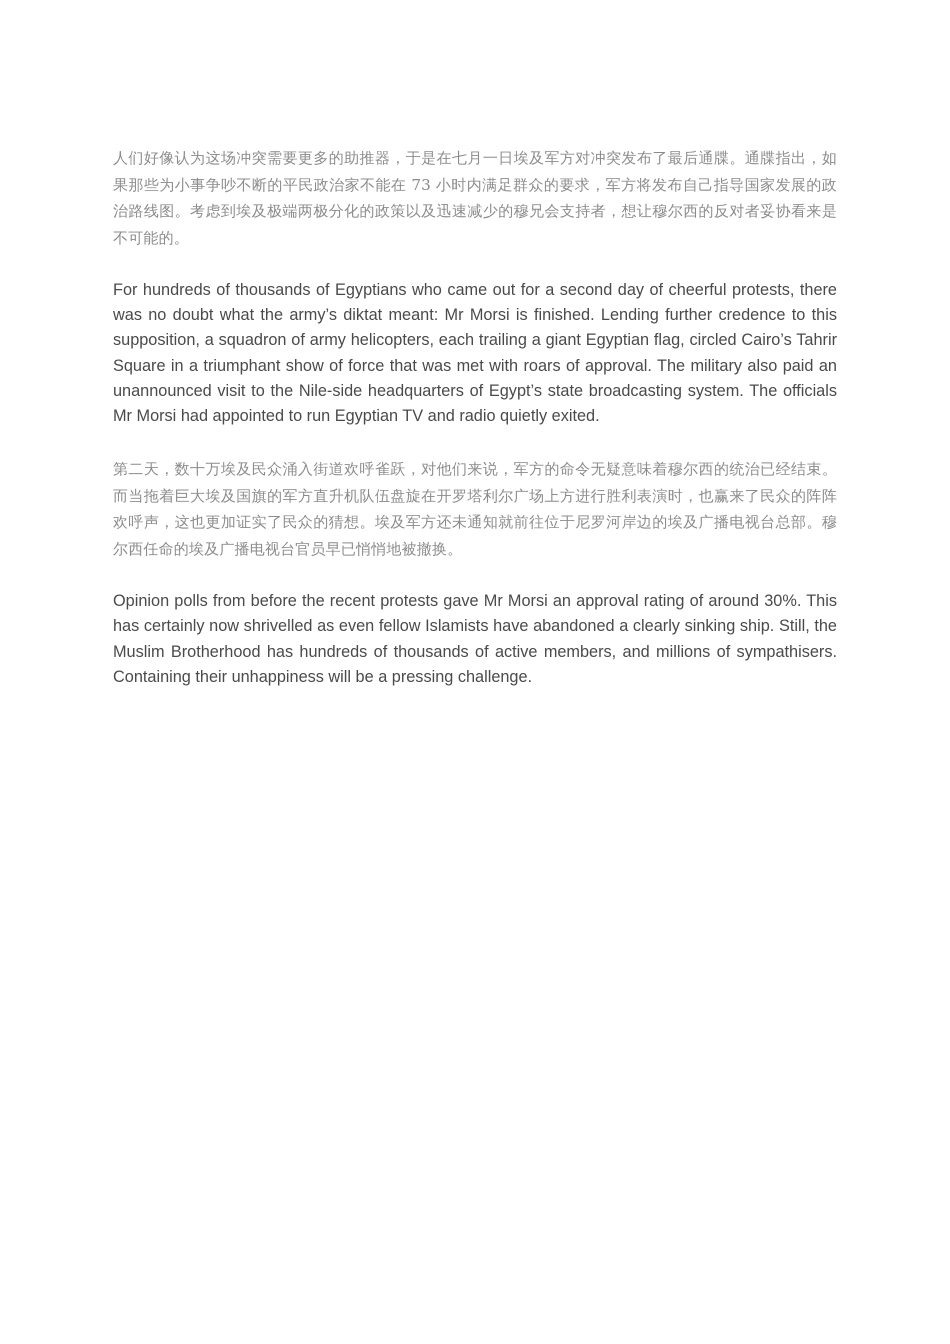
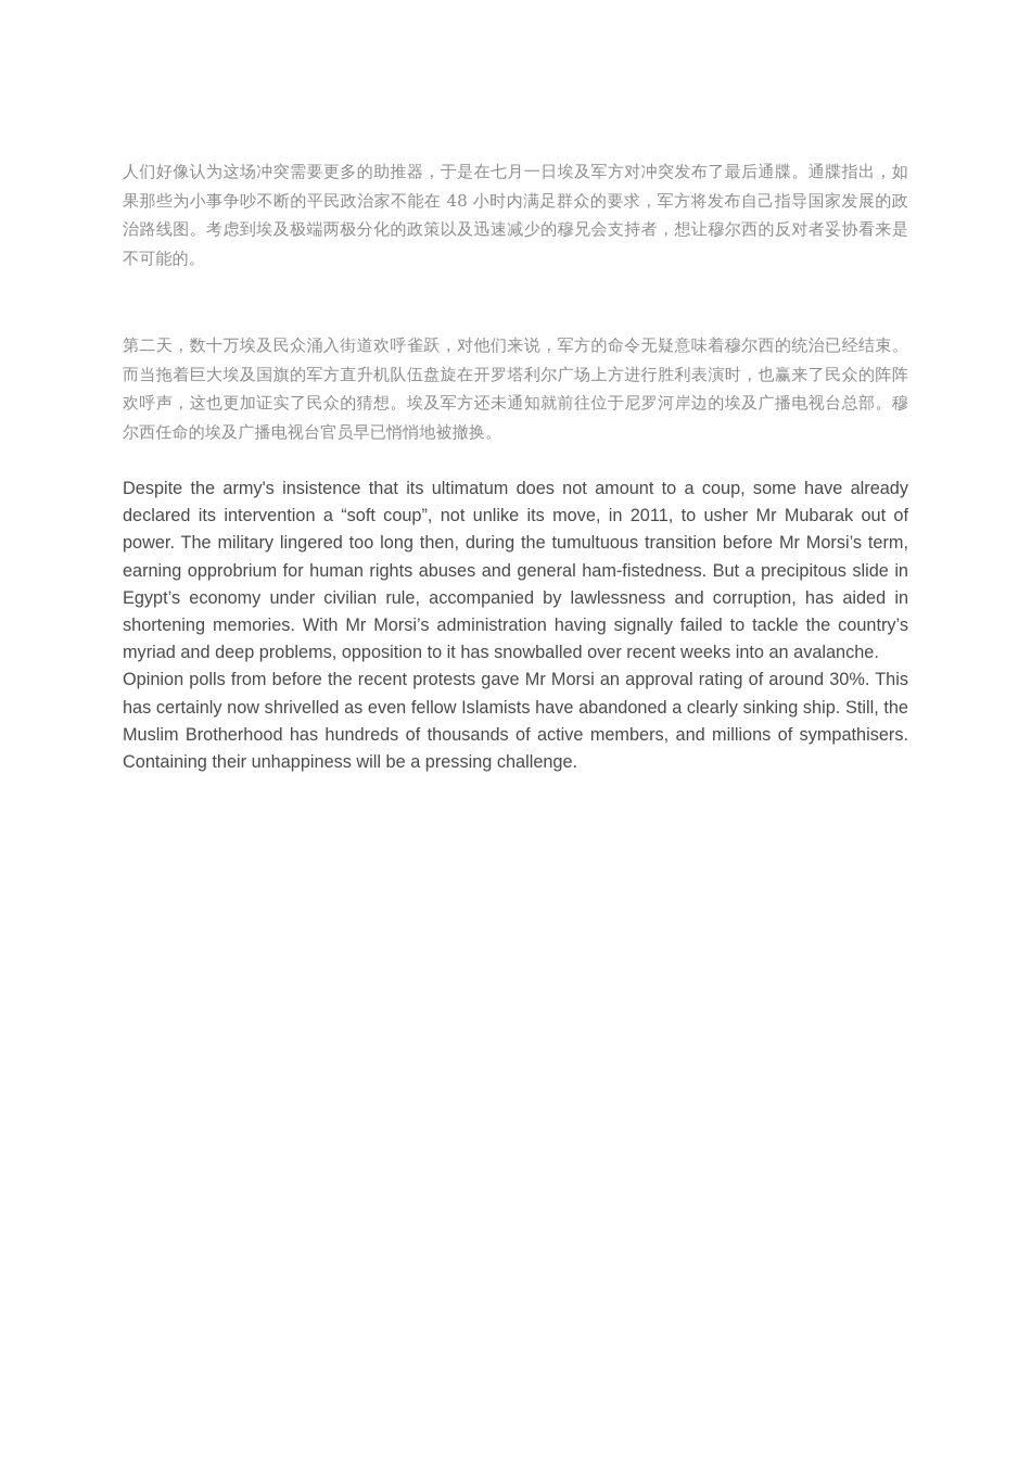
- 人们好像认为这场冲突需要更多的助推器，于是在七月一日埃及军方对冲突发布了最后通牒。通牒指出，如果那些为小事争吵不断的平民政治家不能在 73 小时内满足群众的要求，军方将发布自己指导国家发展的政治路线图。考虑到埃及极端两极分化的政策以及迅速减少的穆兄会支持者，想让穆尔西的反对者妥协看来是不可能的。
+ 人们好像认为这场冲突需要更多的助推器，于是在七月一日埃及军方对冲突发布了最后通牒。通牒指出，如果那些为小事争吵不断的平民政治家不能在 48 小时内满足群众的要求，军方将发布自己指导国家发展的政治路线图。考虑到埃及极端两极分化的政策以及迅速减少的穆兄会支持者，想让穆尔西的反对者妥协看来是不可能的。
- For hundreds of thousands of Egyptians who came out for a second day of cheerful protests, there was no doubt what the army’s diktat meant: Mr Morsi is finished. Lending further credence to this supposition, a squadron of army helicopters, each trailing a giant Egyptian flag, circled Cairo’s Tahrir Square in a triumphant show of force that was met with roars of approval. The military also paid an unannounced visit to the Nile-side headquarters of Egypt’s state broadcasting system. The officials Mr Morsi had appointed to run Egyptian TV and radio quietly exited.
  第二天，数十万埃及民众涌入街道欢呼雀跃，对他们来说，军方的命令无疑意味着穆尔西的统治已经结束。而当拖着巨大埃及国旗的军方直升机队伍盘旋在开罗塔利尔广场上方进行胜利表演时，也赢来了民众的阵阵欢呼声，这也更加证实了民众的猜想。埃及军方还未通知就前往位于尼罗河岸边的埃及广播电视台总部。穆尔西任命的埃及广播电视台官员早已悄悄地被撤换。
+ Despite the army's insistence that its ultimatum does not amount to a coup, some have already declared its intervention a “soft coup”, not unlike its move, in 2011, to usher Mr Mubarak out of power. The military lingered too long then, during the tumultuous transition before Mr Morsi’s term, earning opprobrium for human rights abuses and general ham-fistedness. But a precipitous slide in Egypt’s economy under civilian rule, accompanied by lawlessness and corruption, has aided in shortening memories. With Mr Morsi’s administration having signally failed to tackle the country’s myriad and deep problems, opposition to it has snowballed over recent weeks into an avalanche.
  Opinion polls from before the recent protests gave Mr Morsi an approval rating of around 30%. This has certainly now shrivelled as even fellow Islamists have abandoned a clearly sinking ship. Still, the Muslim Brotherhood has hundreds of thousands of active members, and millions of sympathisers. Containing their unhappiness will be a pressing challenge.
